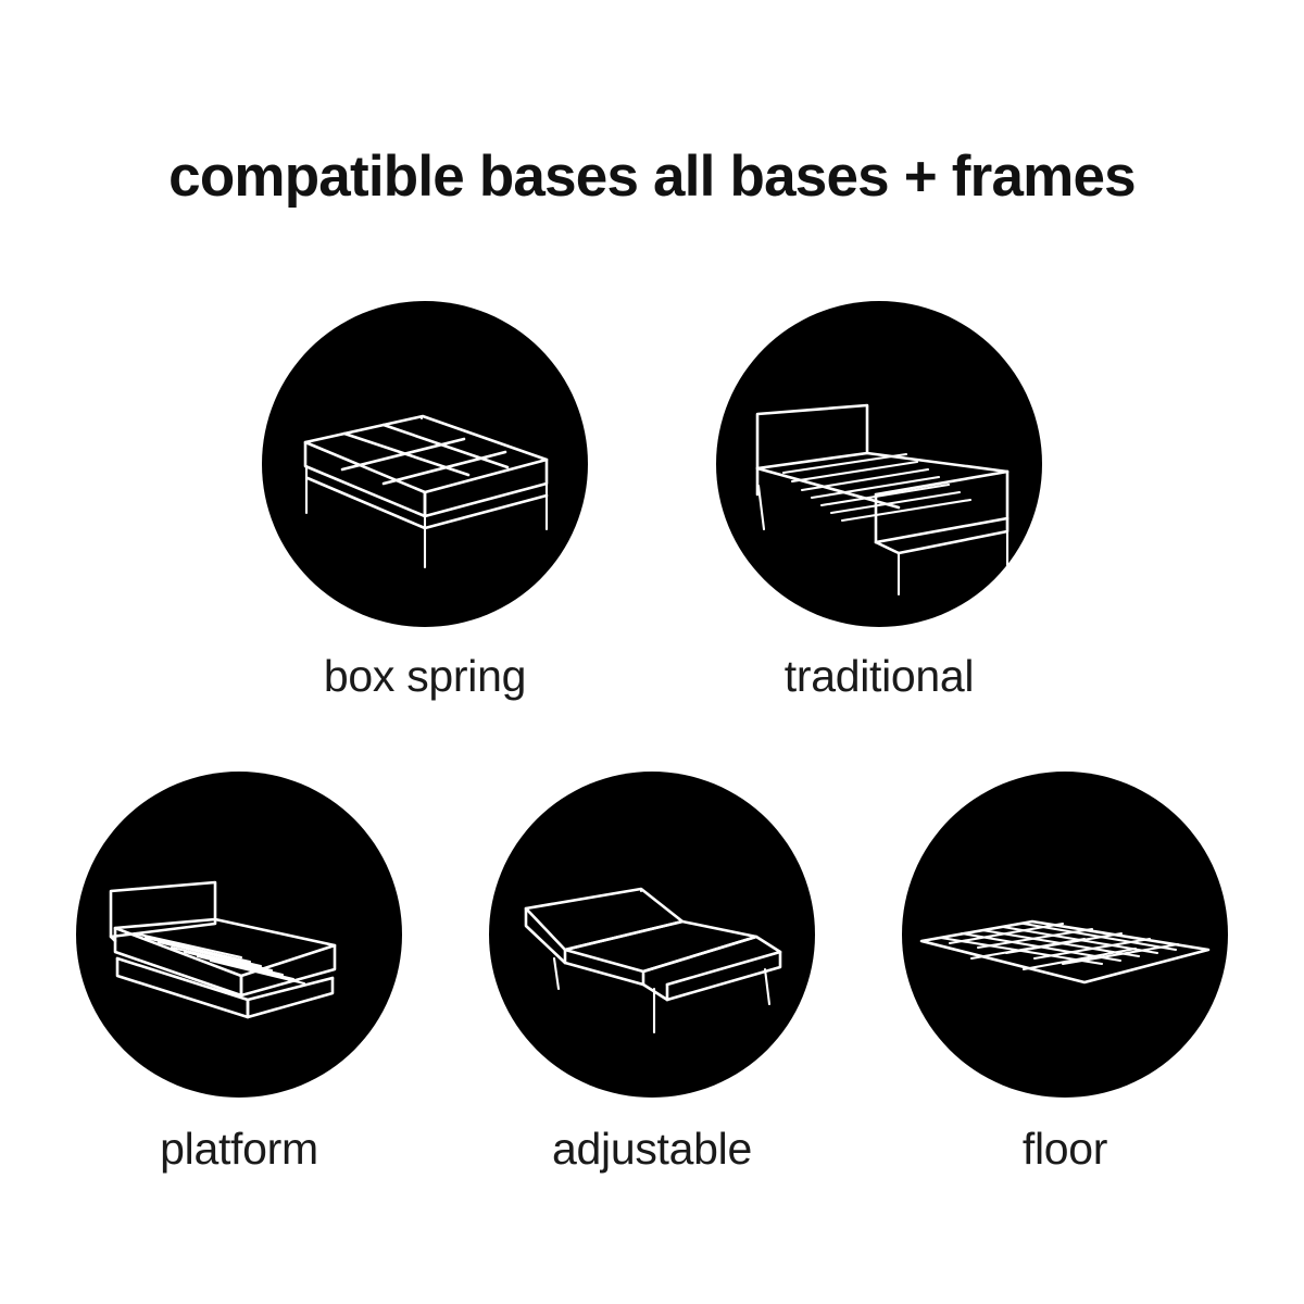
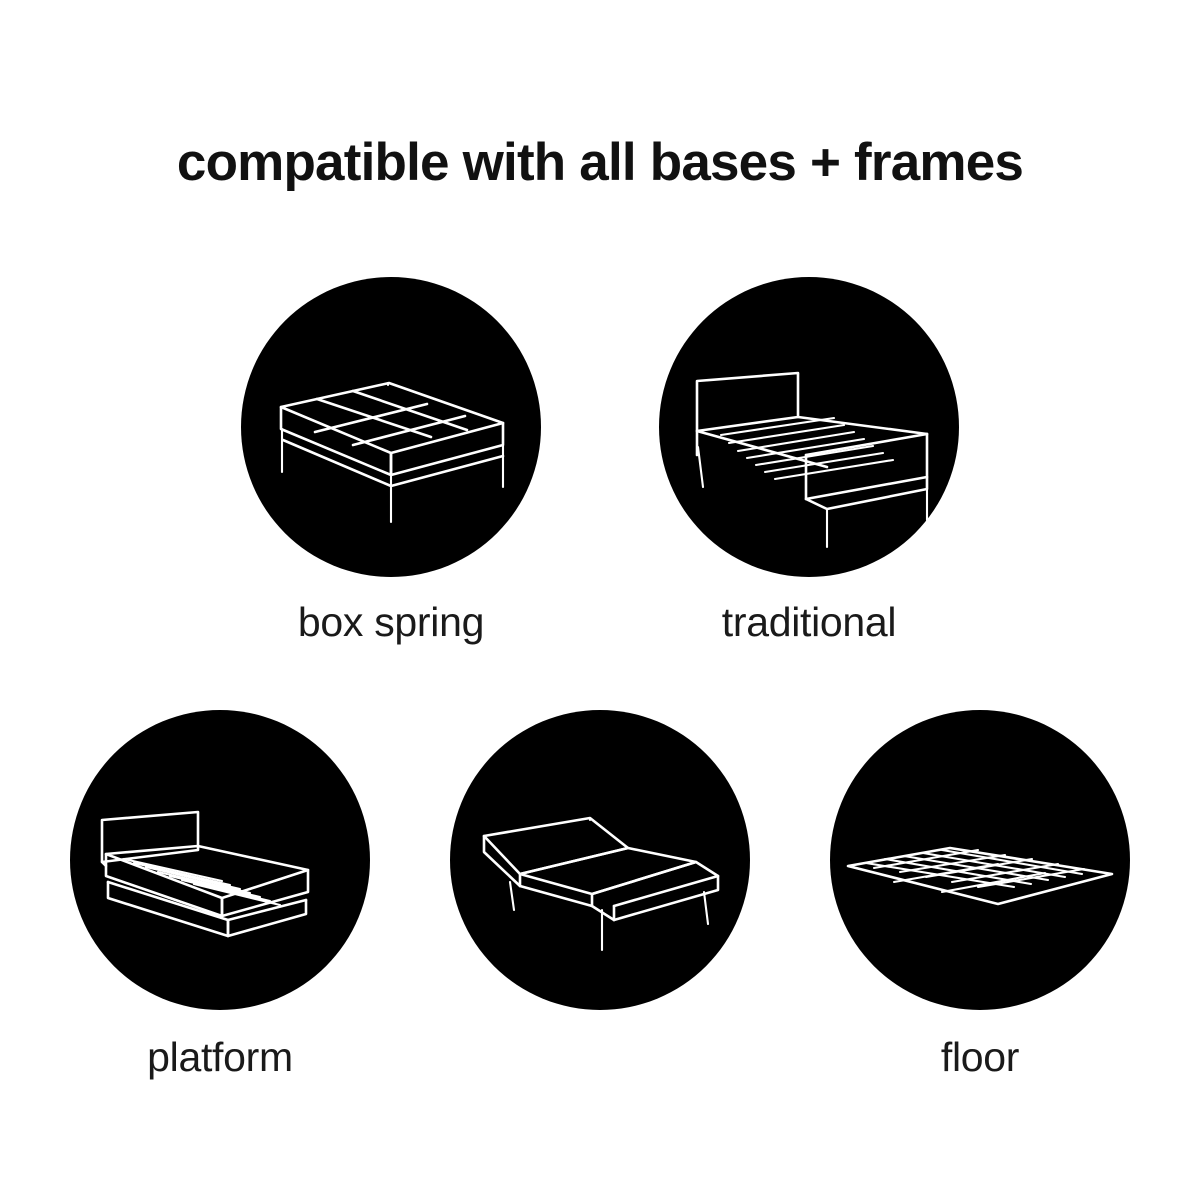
- compatible bases all bases + frames
+ compatible with all bases + frames
  box spring
  traditional
  platform
- adjustable
  floor
